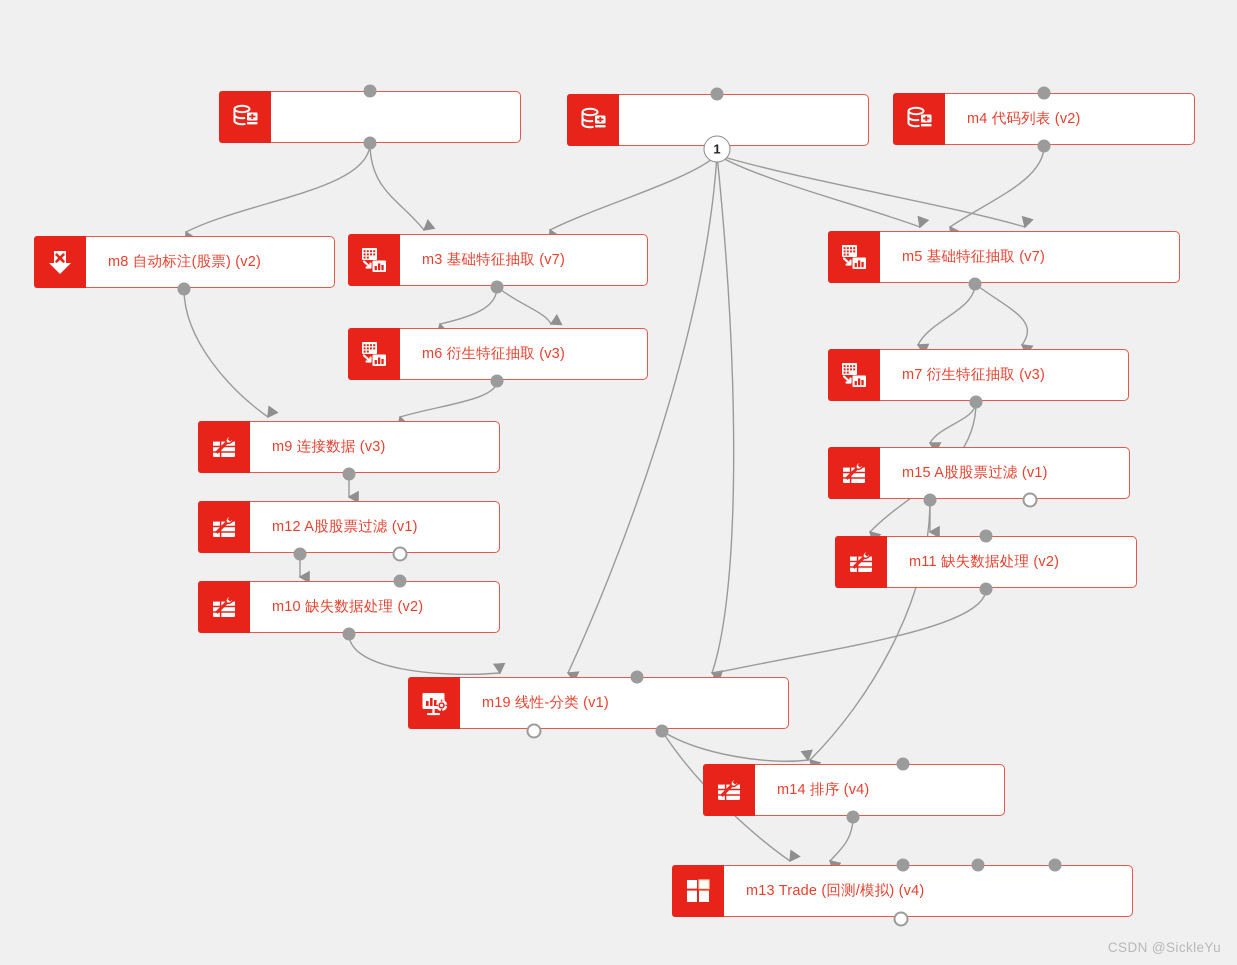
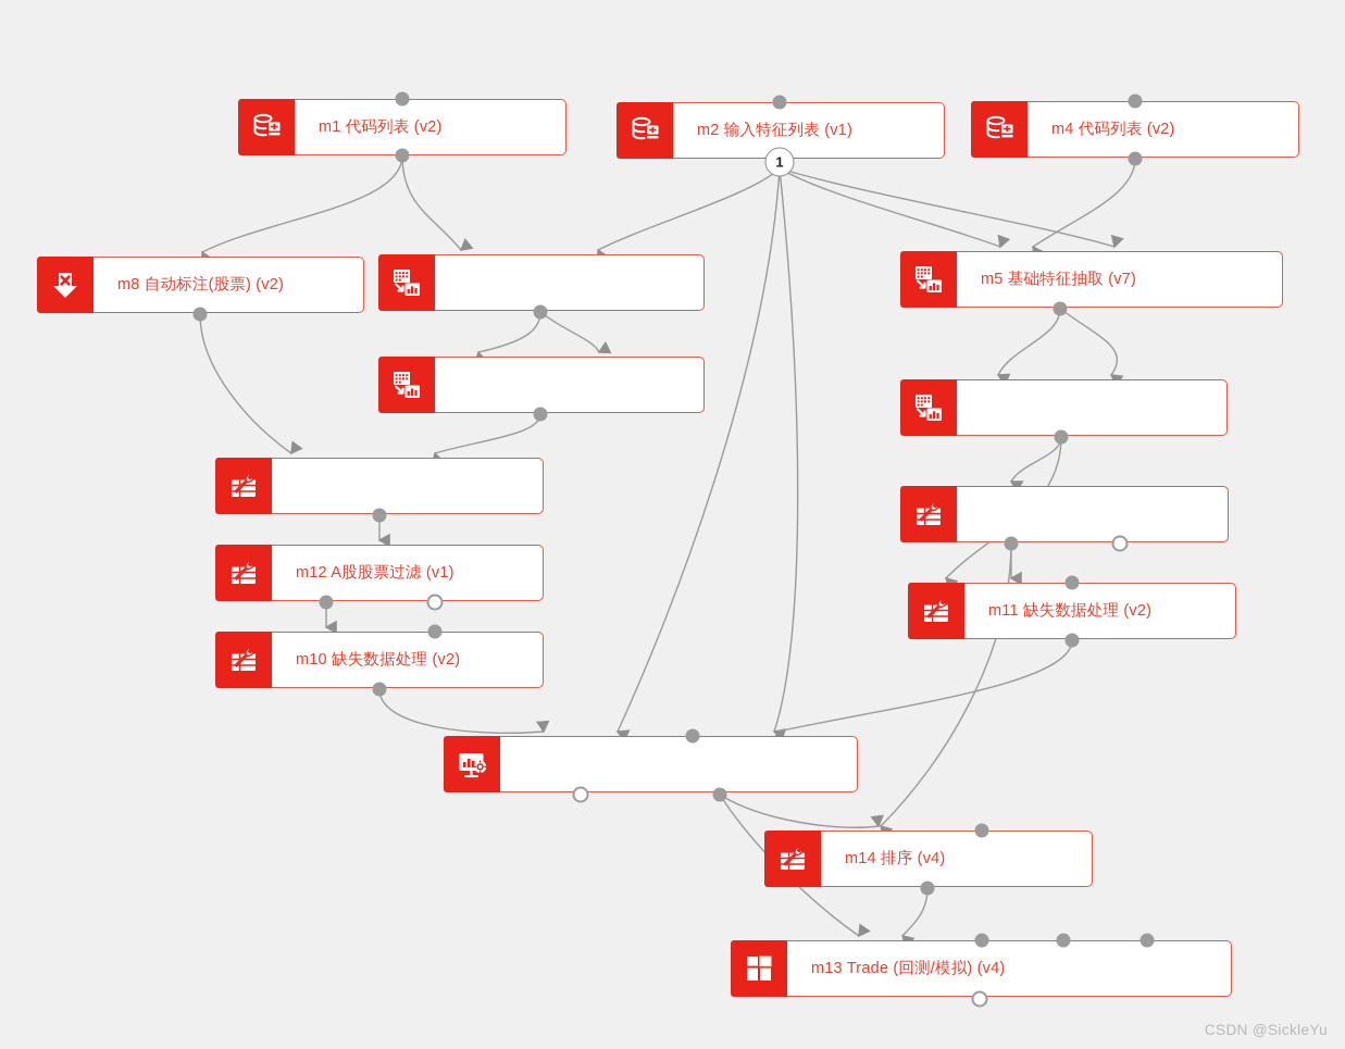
+ m1 代码列表 (v2)
+ m2 输入特征列表 (v1)
  m4 代码列表 (v2)
  m8 自动标注(股票) (v2)
- m3 基础特征抽取 (v7)
  m5 基础特征抽取 (v7)
- m6 衍生特征抽取 (v3)
- m7 衍生特征抽取 (v3)
- m9 连接数据 (v3)
- m15 A股股票过滤 (v1)
  m12 A股股票过滤 (v1)
  m11 缺失数据处理 (v2)
  m10 缺失数据处理 (v2)
- m19 线性-分类 (v1)
  m14 排序 (v4)
  m13 Trade (回测/模拟) (v4)
  1
  CSDN @SickleYu
